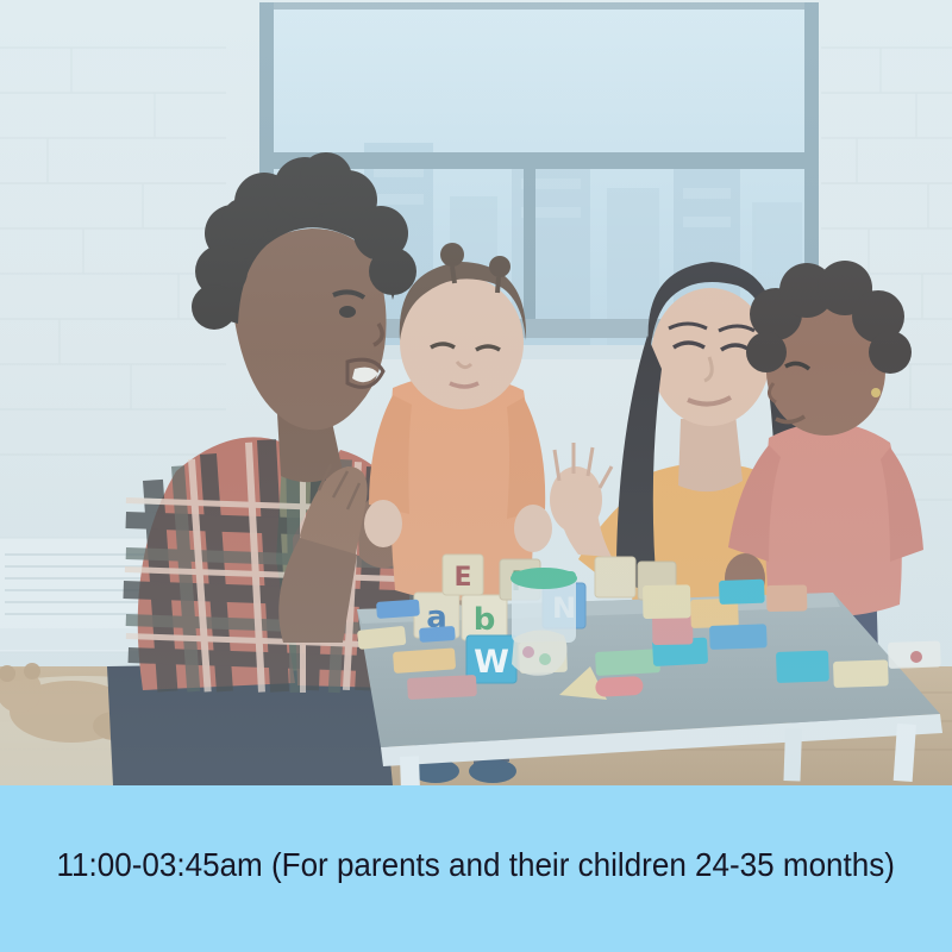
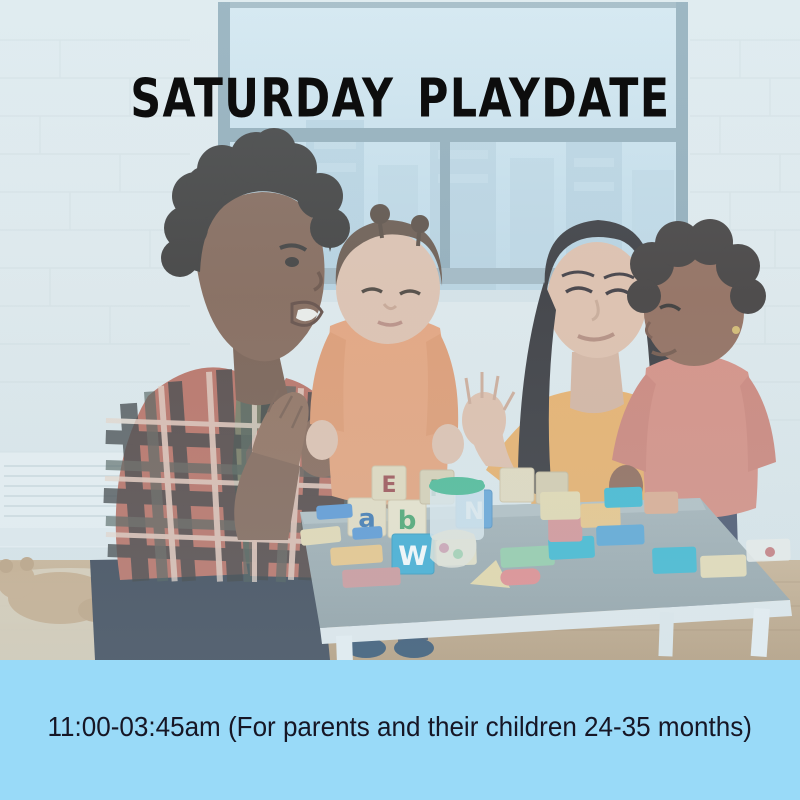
+ saturday playdate
  11:00-03:45am (For parents and their children 24-35 months)
